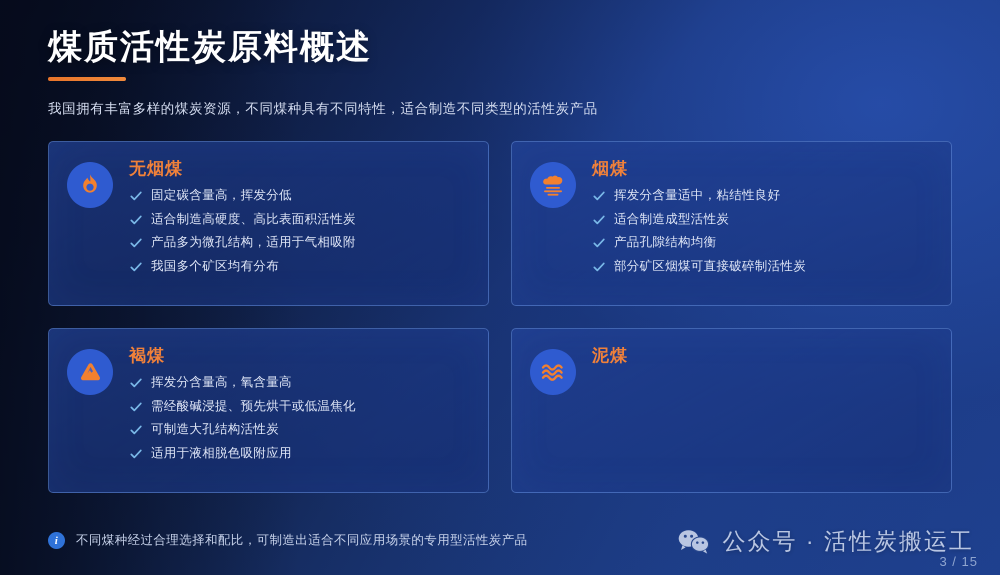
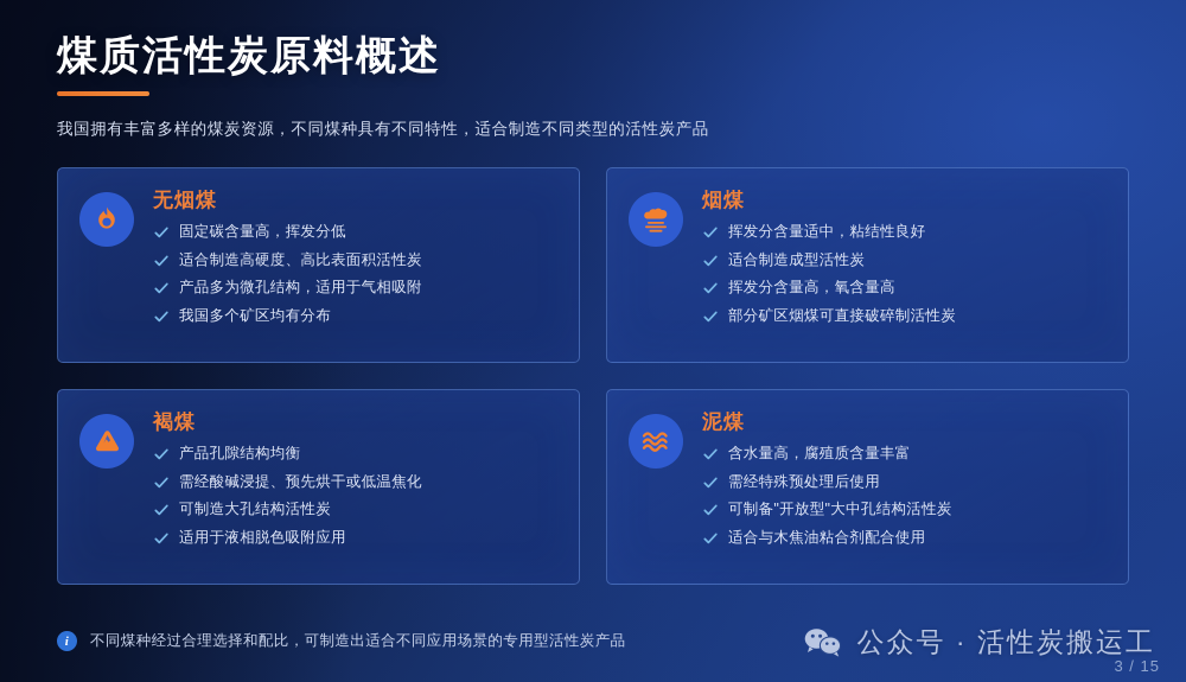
  煤质活性炭原料概述
  我国拥有丰富多样的煤炭资源，不同煤种具有不同特性，适合制造不同类型的活性炭产品
  无烟煤
  固定碳含量高，挥发分低
  适合制造高硬度、高比表面积活性炭
  产品多为微孔结构，适用于气相吸附
  我国多个矿区均有分布
  烟煤
  挥发分含量适中，粘结性良好
  适合制造成型活性炭
- 产品孔隙结构均衡
+ 挥发分含量高，氧含量高
  部分矿区烟煤可直接破碎制活性炭
  褐煤
- 挥发分含量高，氧含量高
+ 产品孔隙结构均衡
  需经酸碱浸提、预先烘干或低温焦化
  可制造大孔结构活性炭
  适用于液相脱色吸附应用
  泥煤
+ 含水量高，腐殖质含量丰富
+ 需经特殊预处理后使用
+ 可制备"开放型"大中孔结构活性炭
+ 适合与木焦油粘合剂配合使用
  i
  不同煤种经过合理选择和配比，可制造出适合不同应用场景的专用型活性炭产品
  公众号 · 活性炭搬运工
  3 / 15
